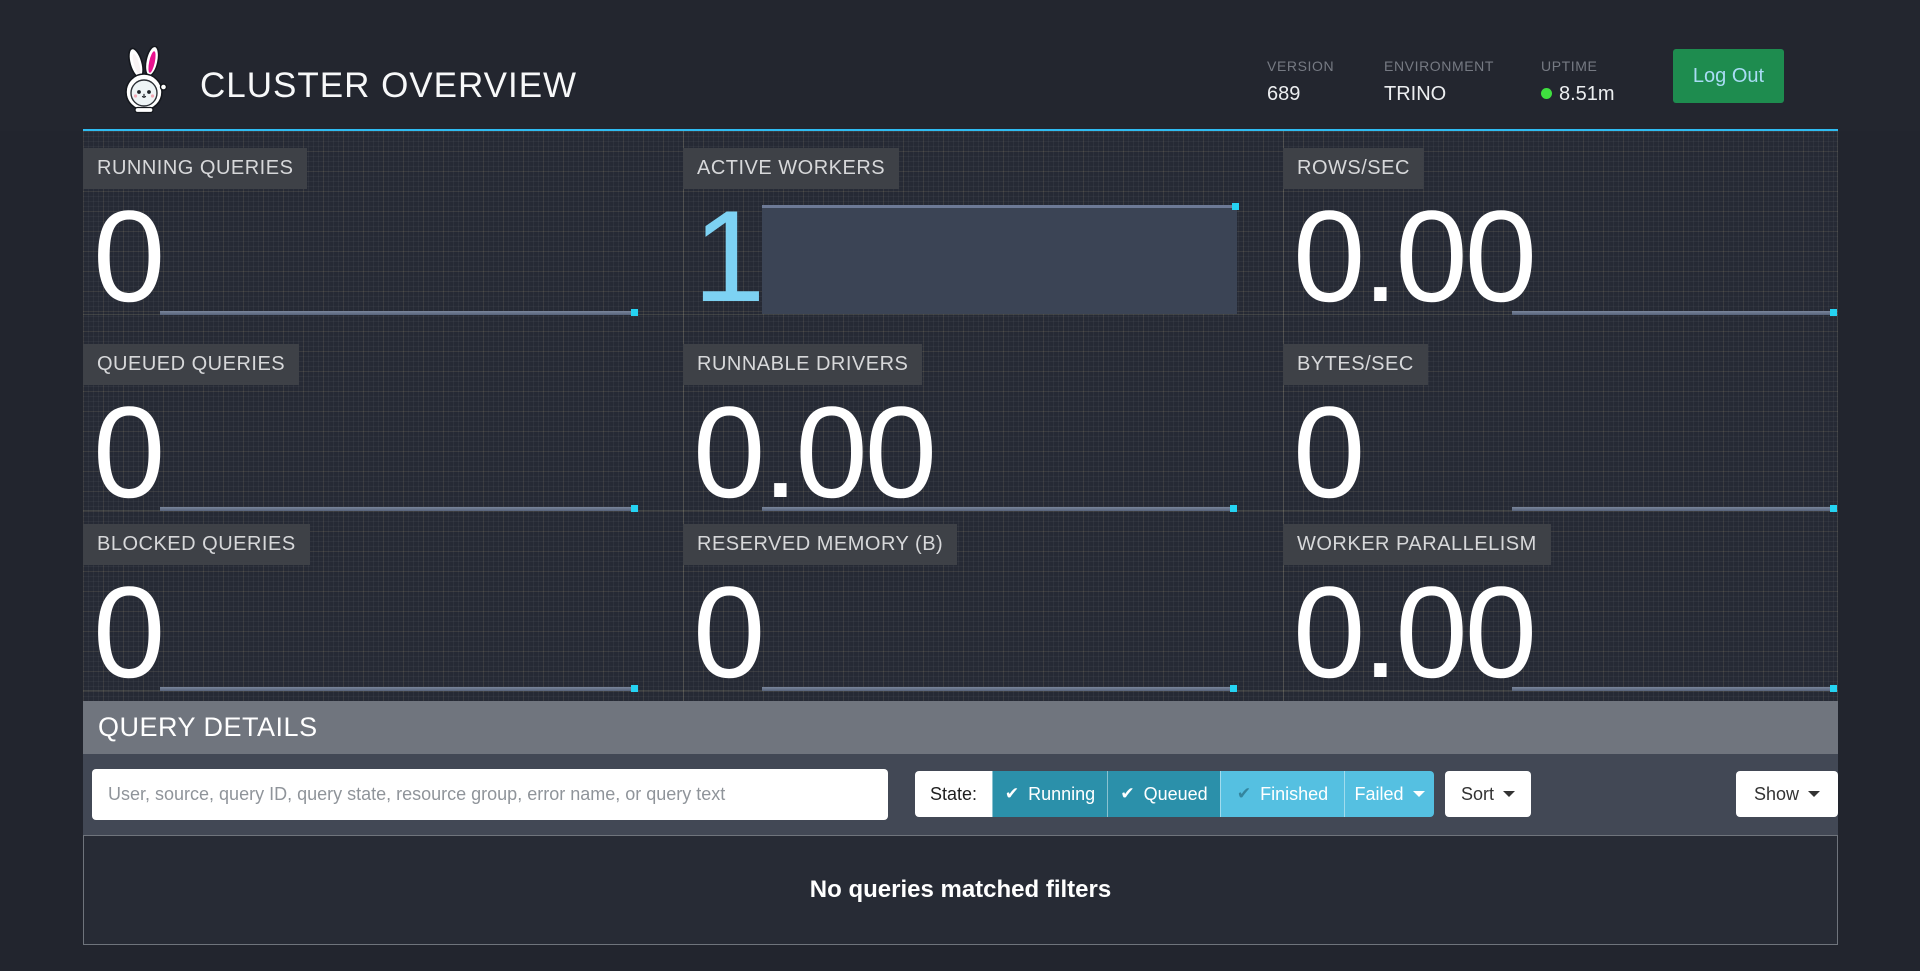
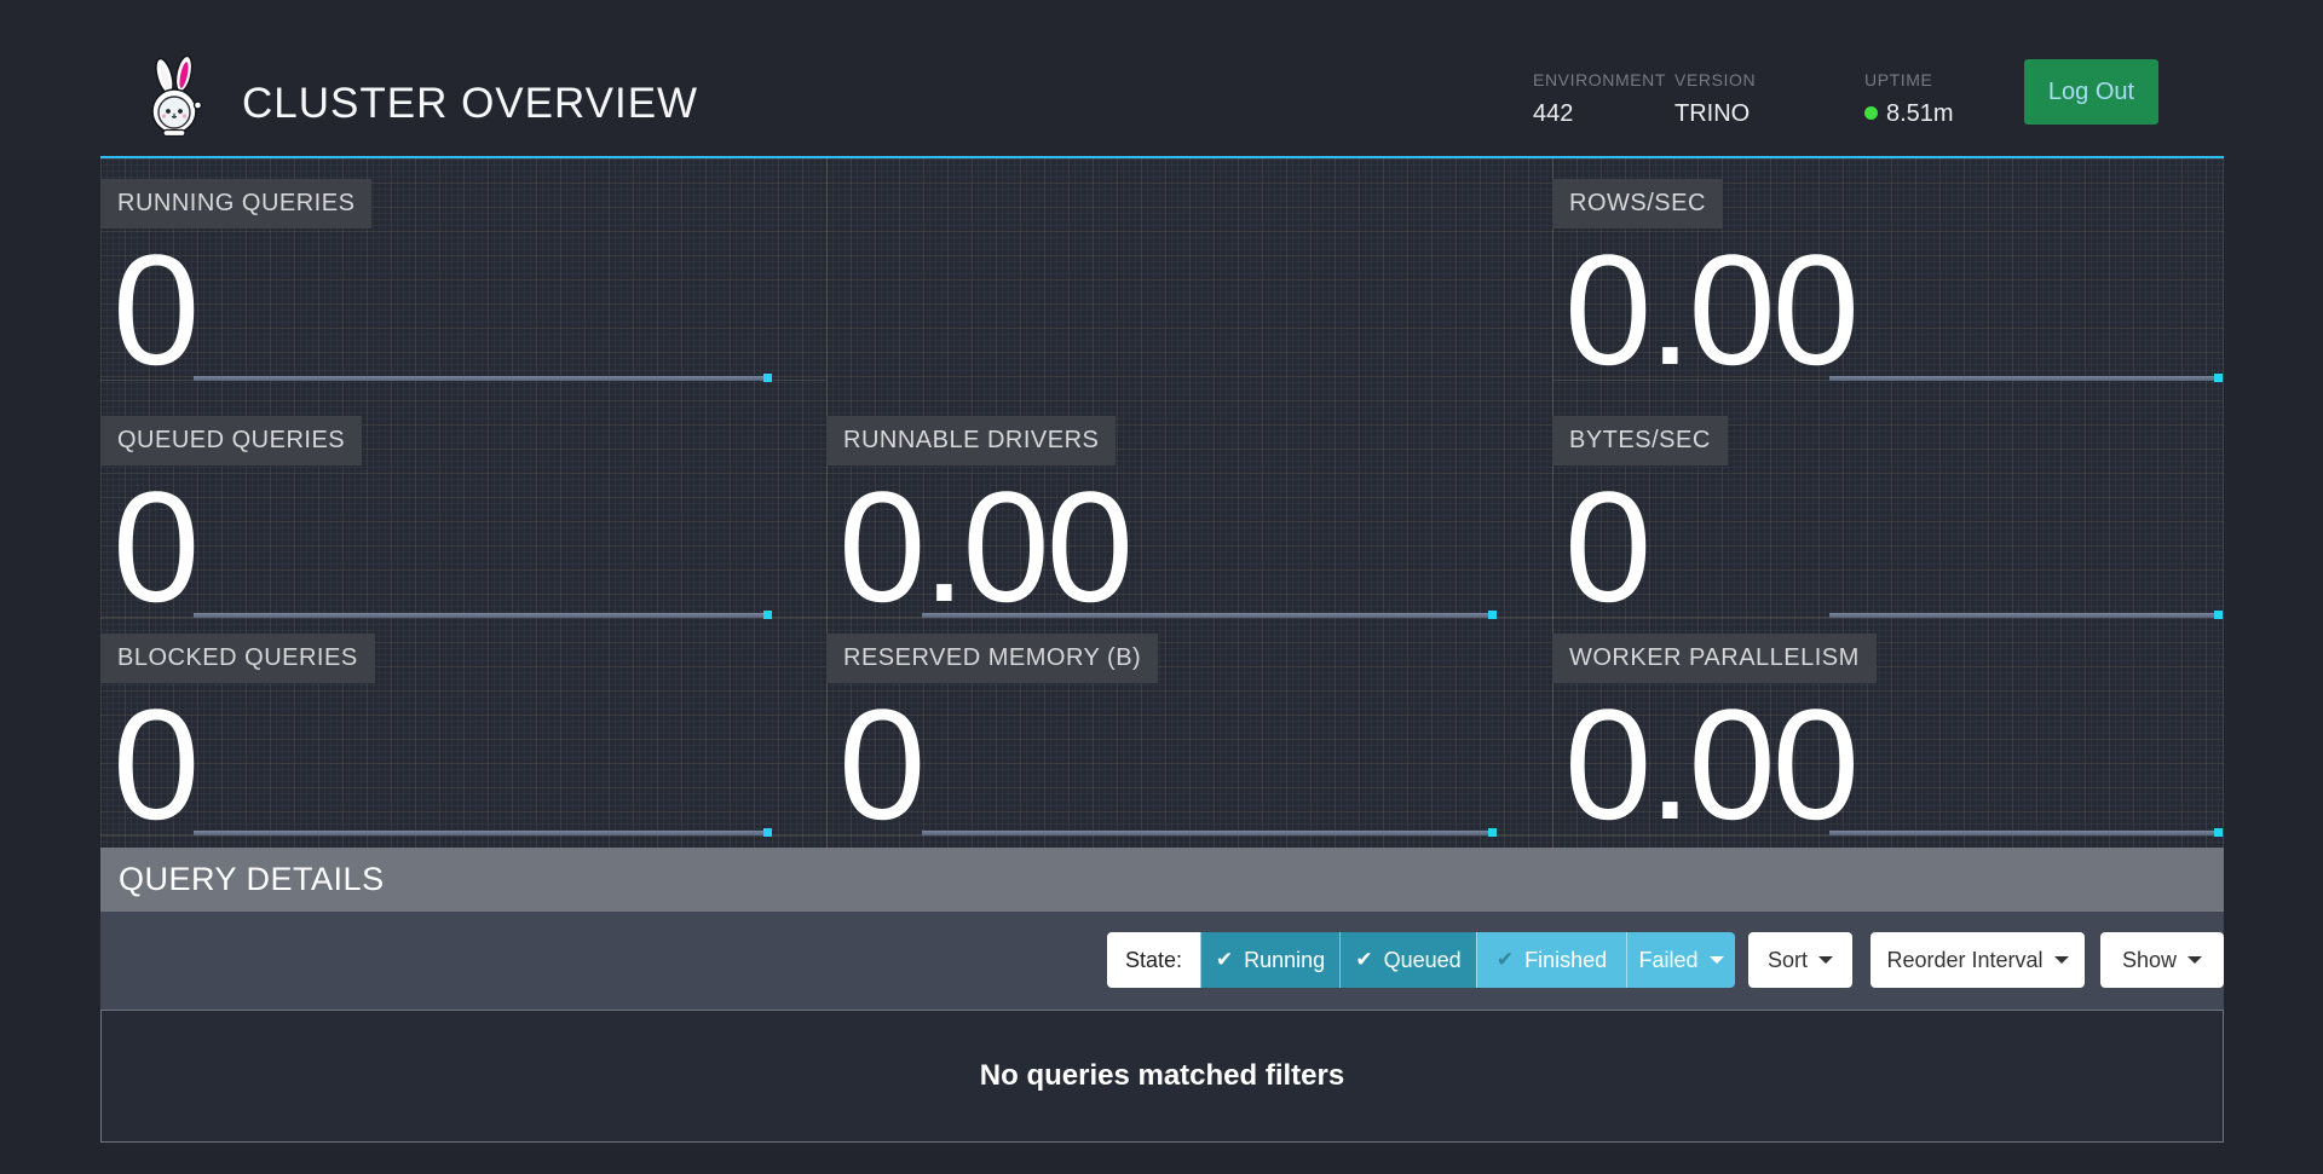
  CLUSTER OVERVIEW
- VERSION
+ ENVIRONMENT
- 689
+ 442
- ENVIRONMENT
+ VERSION
  TRINO
  UPTIME
  8.51m
  Log Out
  RUNNING QUERIES
  0
- ACTIVE WORKERS
- 1
  ROWS/SEC
  0.00
  QUEUED QUERIES
  0
  RUNNABLE DRIVERS
  0.00
  BYTES/SEC
  0
  BLOCKED QUERIES
  0
  RESERVED MEMORY (B)
  0
  WORKER PARALLELISM
  0.00
  QUERY DETAILS
- User, source, query ID, query state, resource group, error name, or query text
  State:
  ✔
  Running
  ✔
  Queued
  ✔
  Finished
  Failed
  Sort
+ Reorder Interval
  Show
  No queries matched filters
